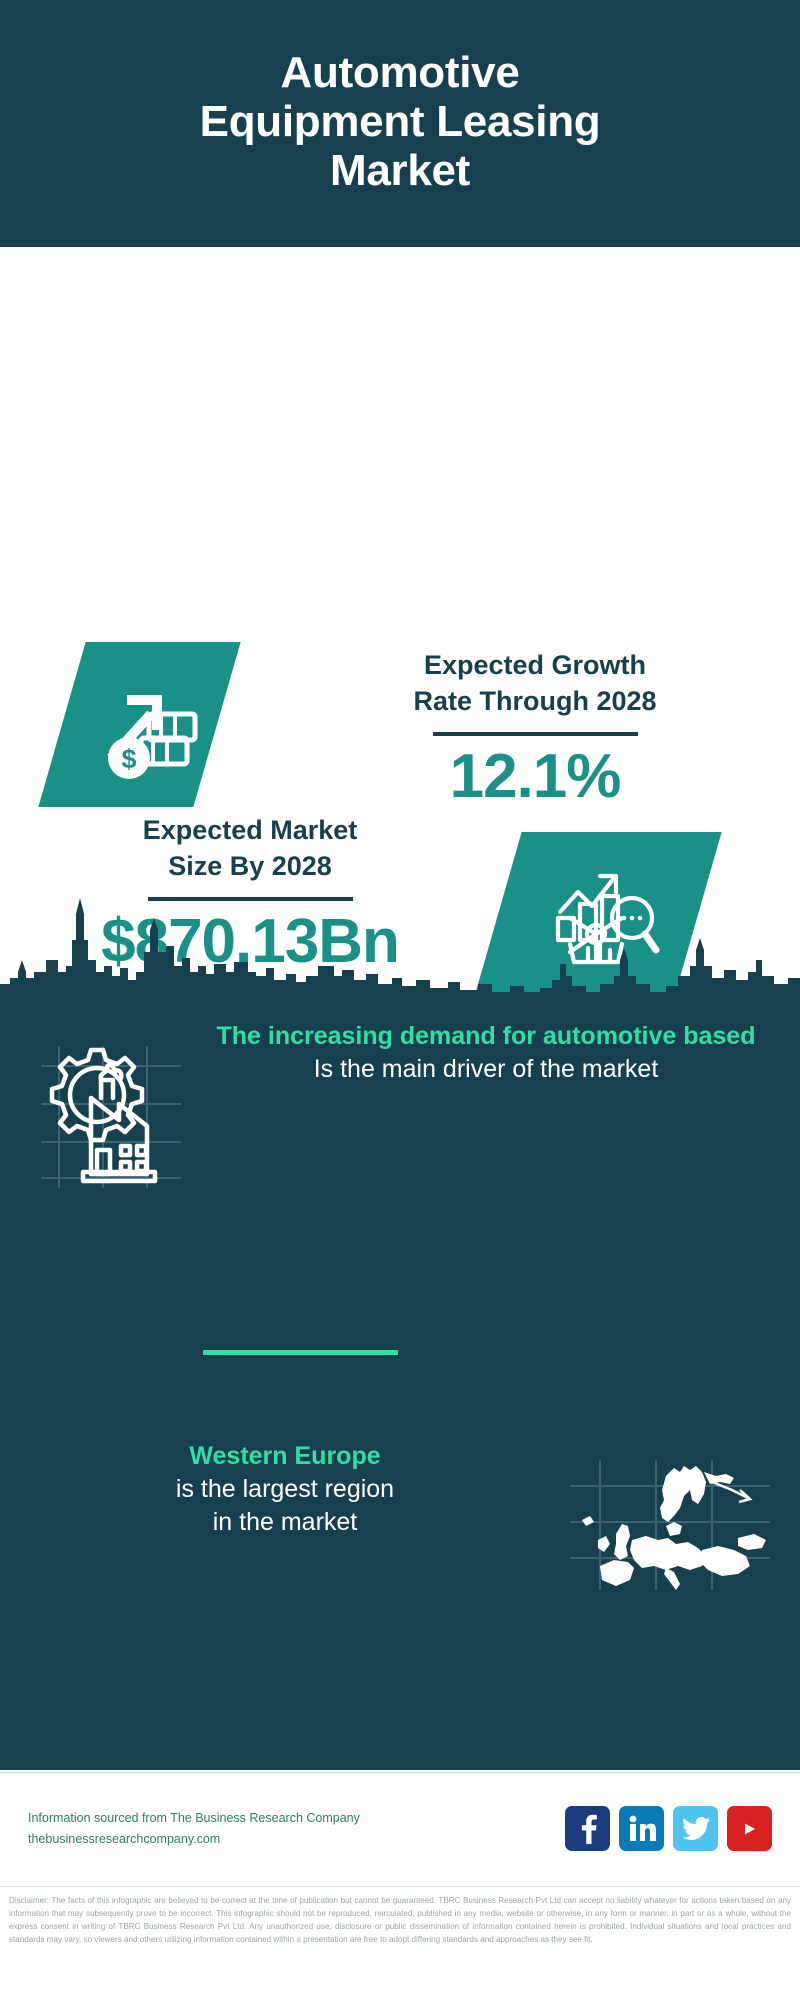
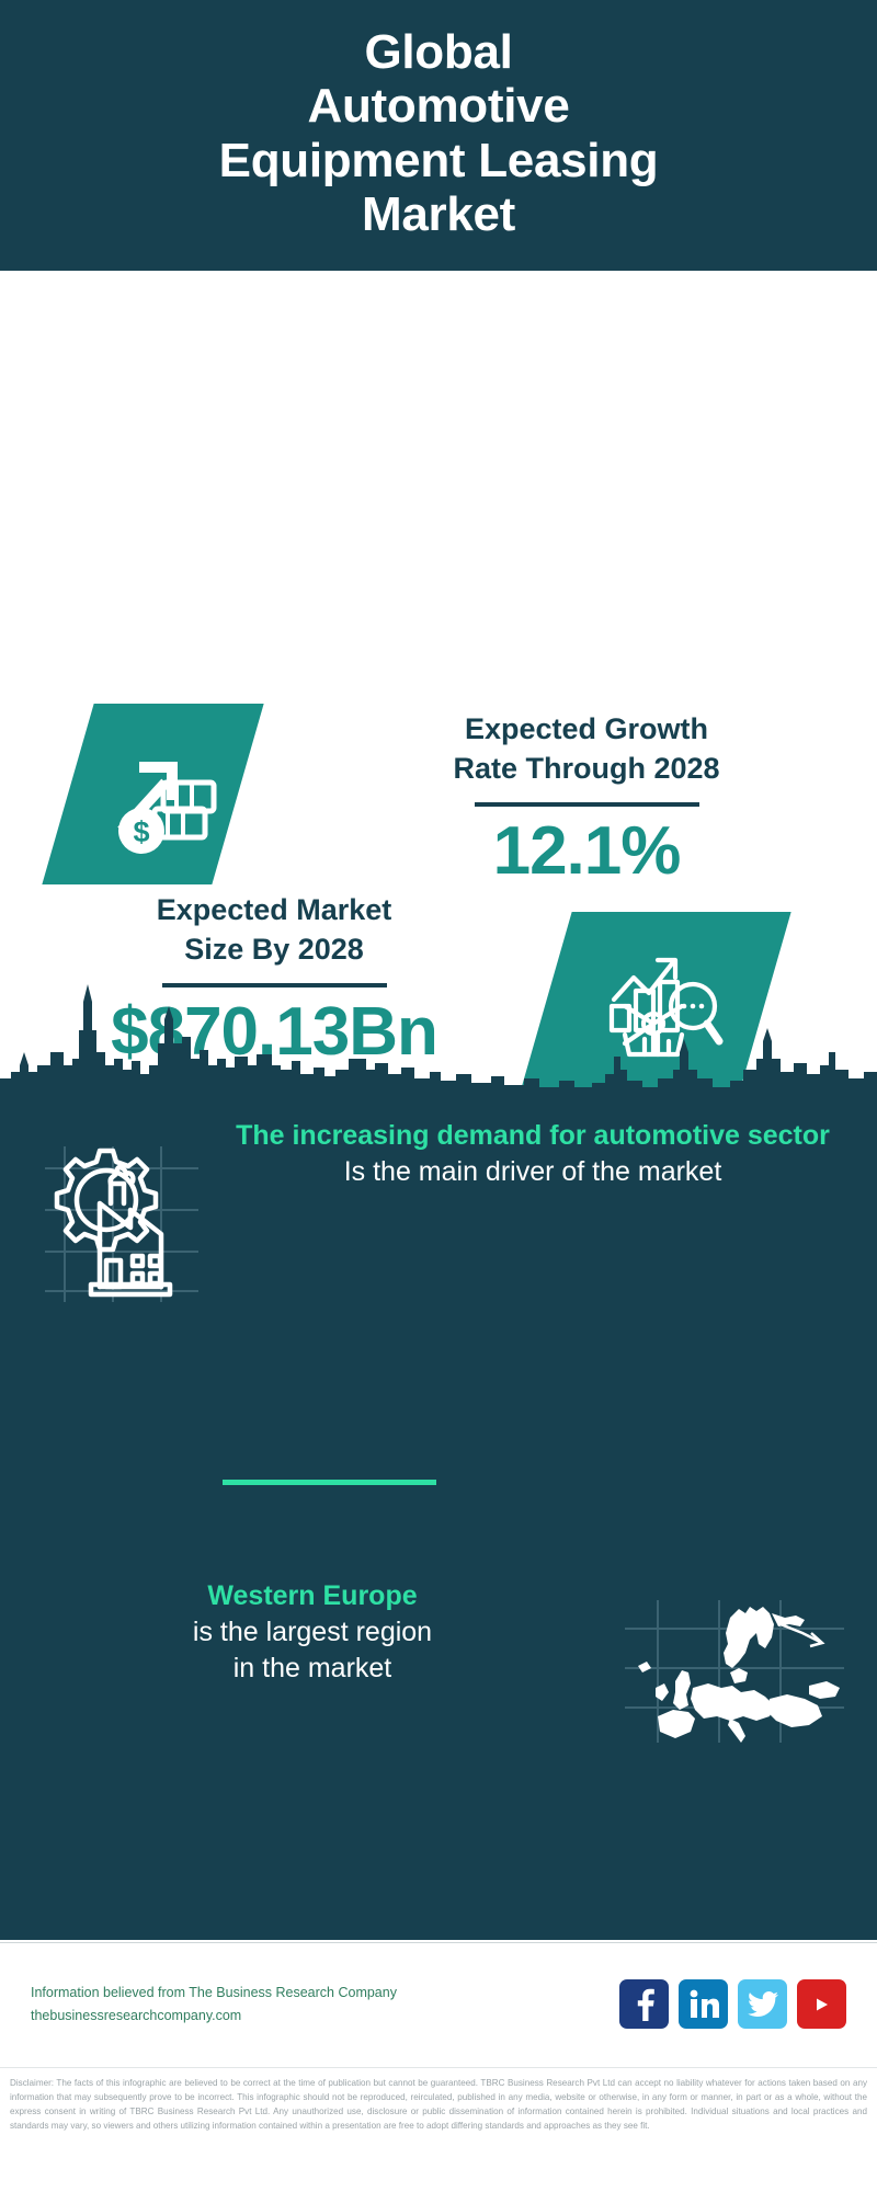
+ Global
  Automotive
  Equipment Leasing
  Market
  $
  Expected Growth
  Rate Through 2028
  12.1%
  Expected Market
  Size By 2028
  $70.13Bn
- The increasing demand for automotive based
+ The increasing demand for automotive sector
  Is the main driver of the market
  Western Europe
  is the largest region
  in the market
- Information sourced from The Business Research Company
+ Information believed from The Business Research Company
  thebusinessresearchcompany.com
  Disclaimer: The facts of this infographic are believed to be correct at the time of publication but cannot be guaranteed. TBRC Business Research Pvt Ltd can accept no liability whatever for actions taken based on any information that may subsequently prove to be incorrect. This infographic should not be reproduced, reirculated, published in any media, website or otherwise, in any form or manner, in part or as a whole, without the express consent in writing of TBRC Business Research Pvt Ltd. Any unauthorized use, disclosure or public dissemination of information contained herein is prohibited. Individual situations and local practices and standards may vary, so viewers and others utilizing information contained within a presentation are free to adopt differing standards and approaches as they see fit.
